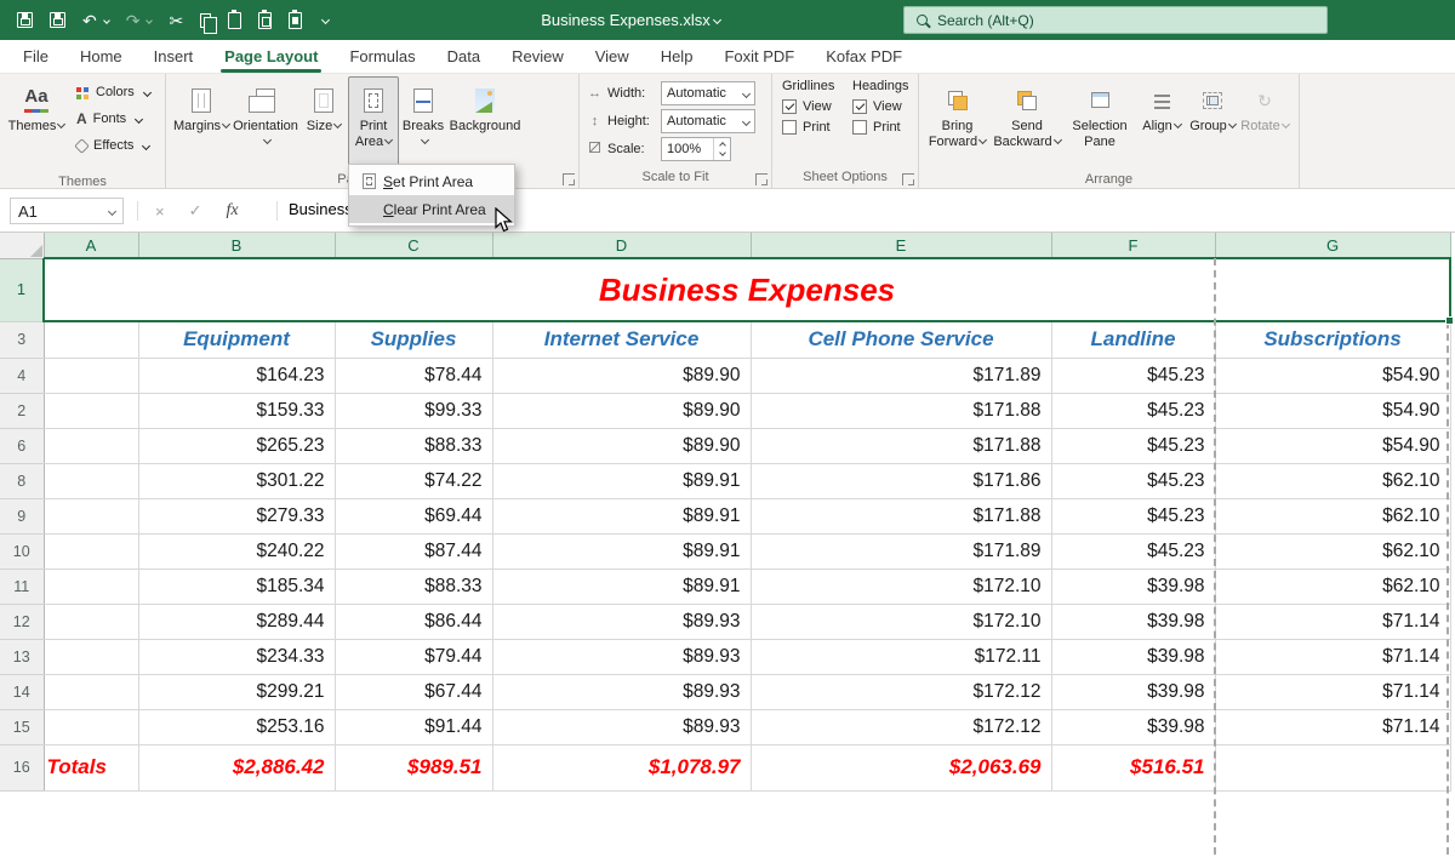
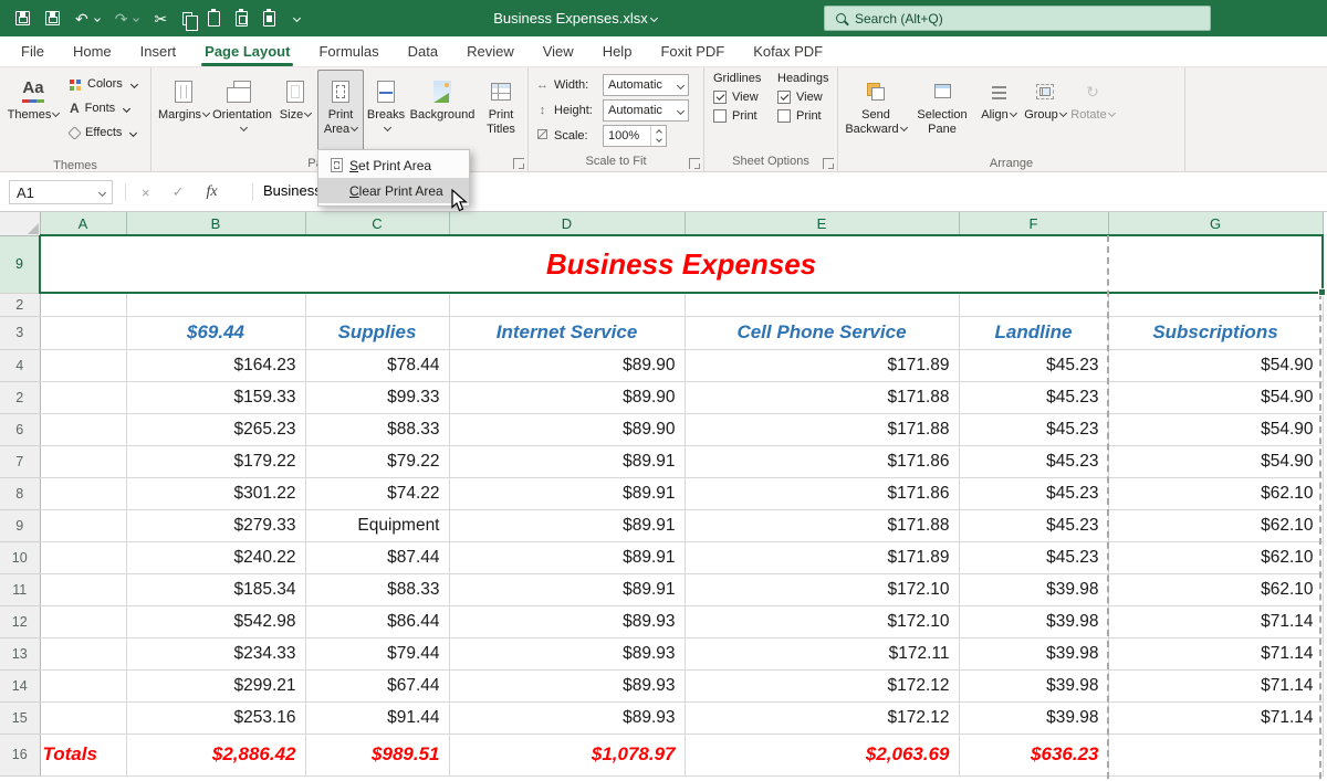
  ↶
  ↷
  ✂
  Business Expenses.xlsx
  Search (Alt+Q)
  File
  Home
  Insert
  Page Layout
  Formulas
  Data
  Review
  View
  Help
  Foxit PDF
  Kofax PDF
  Aa
  Themes
  Colors
  A
  Fonts
  Effects
  Themes
  Margins
  Orientation
  Size
  Print Area
  Breaks
  Background
+ Print Titles
  ↔
  Width:
  Automatic
  ↕
  Height:
  Automatic
  Scale:
  100%
  Scale to Fit
  Gridlines
  View
  Print
  Headings
  View
  Print
  Sheet Options
- Bring Forward
  Send Backward
  Selection Pane
  Align
  Group
  ↻
  Rotate
  Arrange
  A1
  ×
  ✓
  fx
  	A	B	C	D	E	F	G
- 1	Business Expenses
+ 9	Business Expenses
+ 2
- 3		Equipment	Supplies	Internet Service	Cell Phone Service	Landline	Subscriptions
+ 3		$69.44	Supplies	Internet Service	Cell Phone Service	Landline	Subscriptions
  4		$164.23	$78.44	$89.90	$171.89	$45.23	$54.90
  2		$159.33	$99.33	$89.90	$171.88	$45.23	$54.90
  6		$265.23	$88.33	$89.90	$171.88	$45.23	$54.90
+ 7		$179.22	$79.22	$89.91	$171.86	$45.23	$54.90
  8		$301.22	$74.22	$89.91	$171.86	$45.23	$62.10
- 9		$279.33	$69.44	$89.91	$171.88	$45.23	$62.10
+ 9		$279.33	Equipment	$89.91	$171.88	$45.23	$62.10
  10		$240.22	$87.44	$89.91	$171.89	$45.23	$62.10
  11		$185.34	$88.33	$89.91	$172.10	$39.98	$62.10
- 12		$289.44	$86.44	$89.93	$172.10	$39.98	$71.14
+ 12		$542.98	$86.44	$89.93	$172.10	$39.98	$71.14
  13		$234.33	$79.44	$89.93	$172.11	$39.98	$71.14
  14		$299.21	$67.44	$89.93	$172.12	$39.98	$71.14
  15		$253.16	$91.44	$89.93	$172.12	$39.98	$71.14
- 16	Totals	$2,886.42	$989.51	$1,078.97	$2,063.69	$516.51
+ 16	Totals	$2,886.42	$989.51	$1,078.97	$2,063.69	$636.23
  Set Print Area
  Clear Print Area
